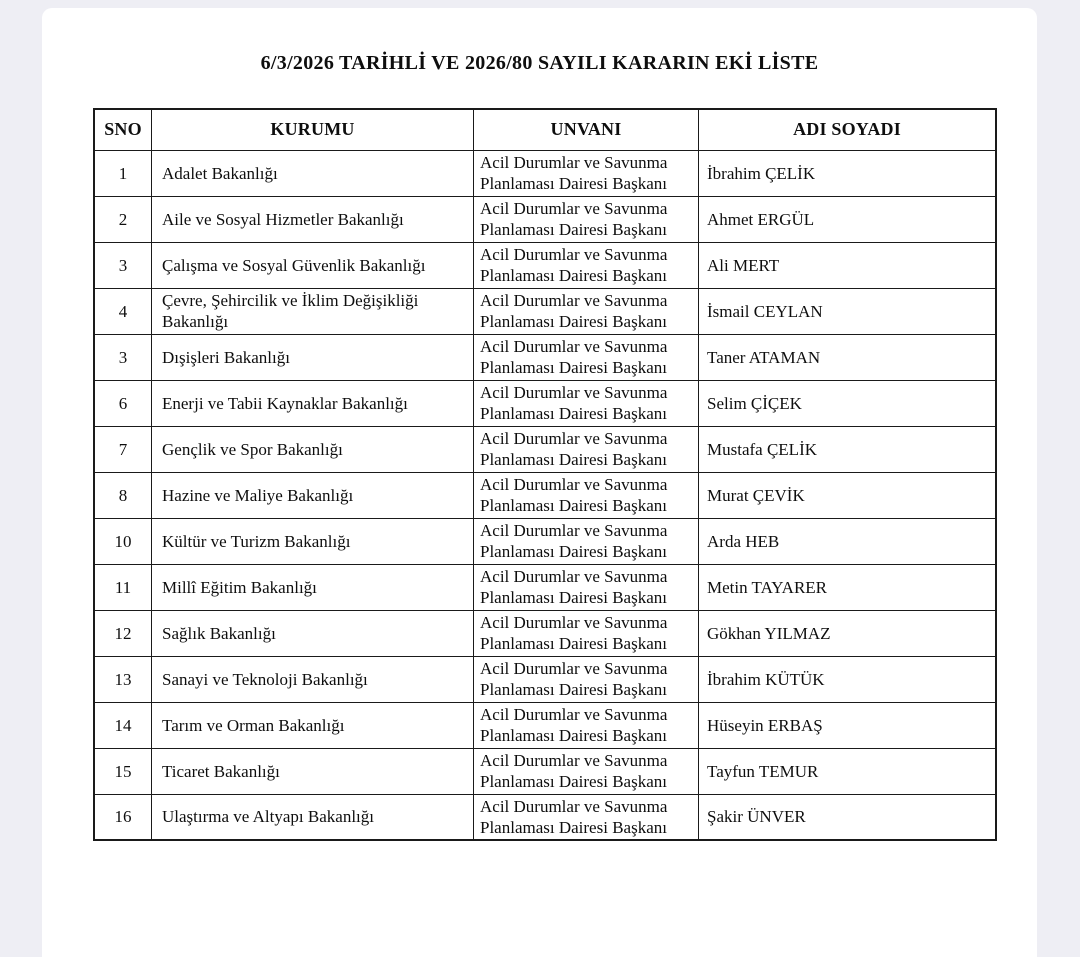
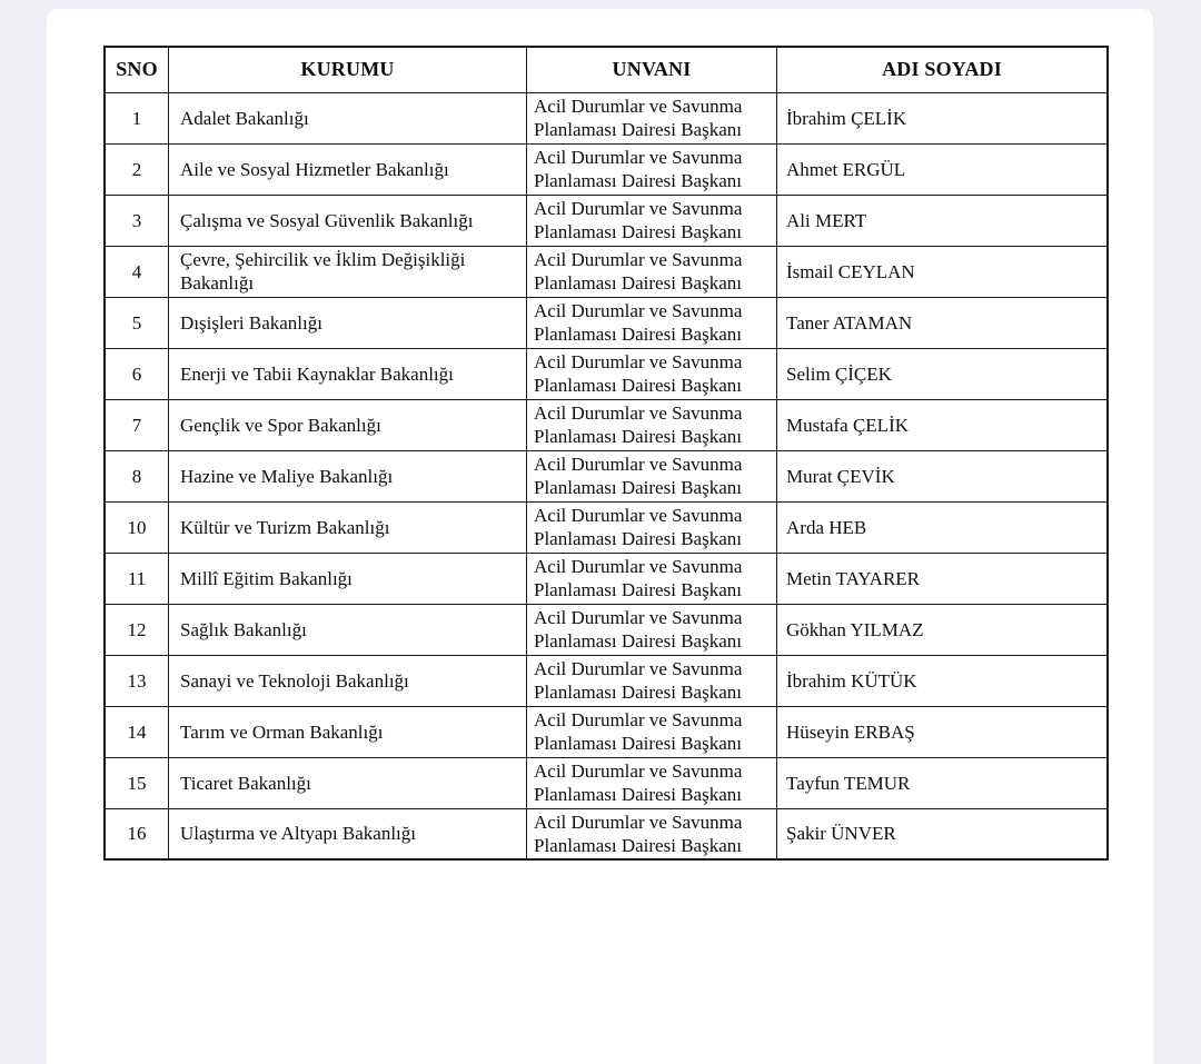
- 6/3/2026 TARİHLİ VE 2026/80 SAYILI KARARIN EKİ LİSTE
  SNO	KURUMU	UNVANI	ADI SOYADI
  1	Adalet Bakanlığı	Acil Durumlar ve Savunma Planlaması Dairesi Başkanı	İbrahim ÇELİK
  2	Aile ve Sosyal Hizmetler Bakanlığı	Acil Durumlar ve Savunma Planlaması Dairesi Başkanı	Ahmet ERGÜL
  3	Çalışma ve Sosyal Güvenlik Bakanlığı	Acil Durumlar ve Savunma Planlaması Dairesi Başkanı	Ali MERT
  4	Çevre, Şehircilik ve İklim Değişikliği Bakanlığı	Acil Durumlar ve Savunma Planlaması Dairesi Başkanı	İsmail CEYLAN
- 3	Dışişleri Bakanlığı	Acil Durumlar ve Savunma Planlaması Dairesi Başkanı	Taner ATAMAN
+ 5	Dışişleri Bakanlığı	Acil Durumlar ve Savunma Planlaması Dairesi Başkanı	Taner ATAMAN
  6	Enerji ve Tabii Kaynaklar Bakanlığı	Acil Durumlar ve Savunma Planlaması Dairesi Başkanı	Selim ÇİÇEK
  7	Gençlik ve Spor Bakanlığı	Acil Durumlar ve Savunma Planlaması Dairesi Başkanı	Mustafa ÇELİK
  8	Hazine ve Maliye Bakanlığı	Acil Durumlar ve Savunma Planlaması Dairesi Başkanı	Murat ÇEVİK
  10	Kültür ve Turizm Bakanlığı	Acil Durumlar ve Savunma Planlaması Dairesi Başkanı	Arda HEB
  11	Millî Eğitim Bakanlığı	Acil Durumlar ve Savunma Planlaması Dairesi Başkanı	Metin TAYARER
  12	Sağlık Bakanlığı	Acil Durumlar ve Savunma Planlaması Dairesi Başkanı	Gökhan YILMAZ
  13	Sanayi ve Teknoloji Bakanlığı	Acil Durumlar ve Savunma Planlaması Dairesi Başkanı	İbrahim KÜTÜK
  14	Tarım ve Orman Bakanlığı	Acil Durumlar ve Savunma Planlaması Dairesi Başkanı	Hüseyin ERBAŞ
  15	Ticaret Bakanlığı	Acil Durumlar ve Savunma Planlaması Dairesi Başkanı	Tayfun TEMUR
  16	Ulaştırma ve Altyapı Bakanlığı	Acil Durumlar ve Savunma Planlaması Dairesi Başkanı	Şakir ÜNVER
